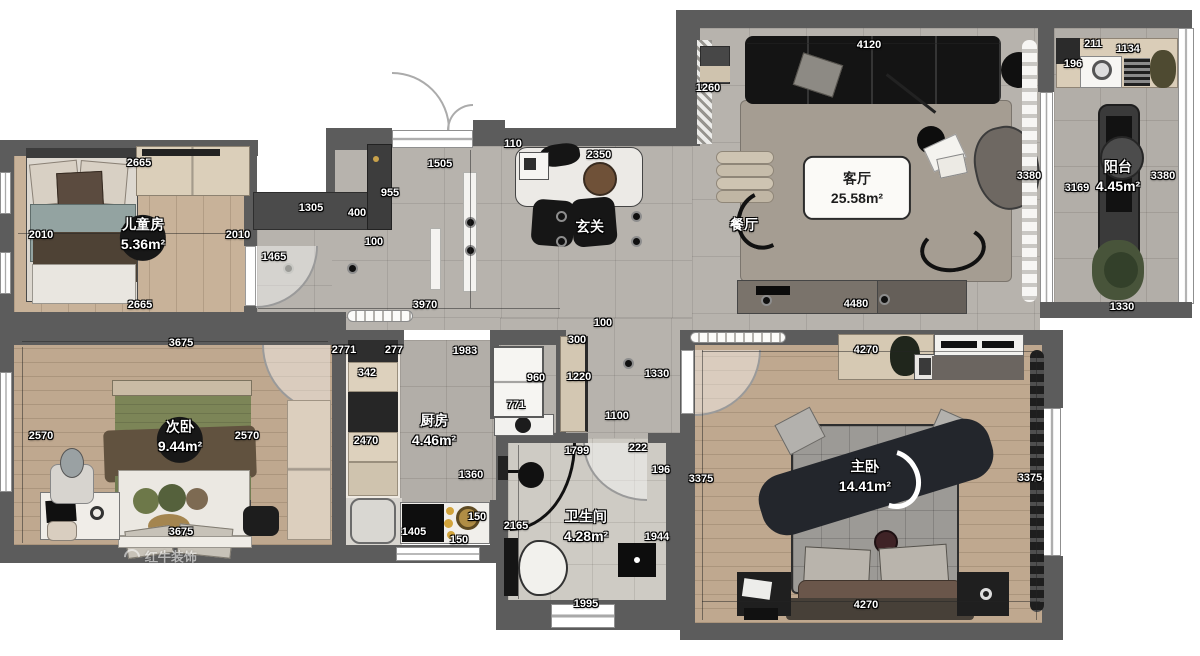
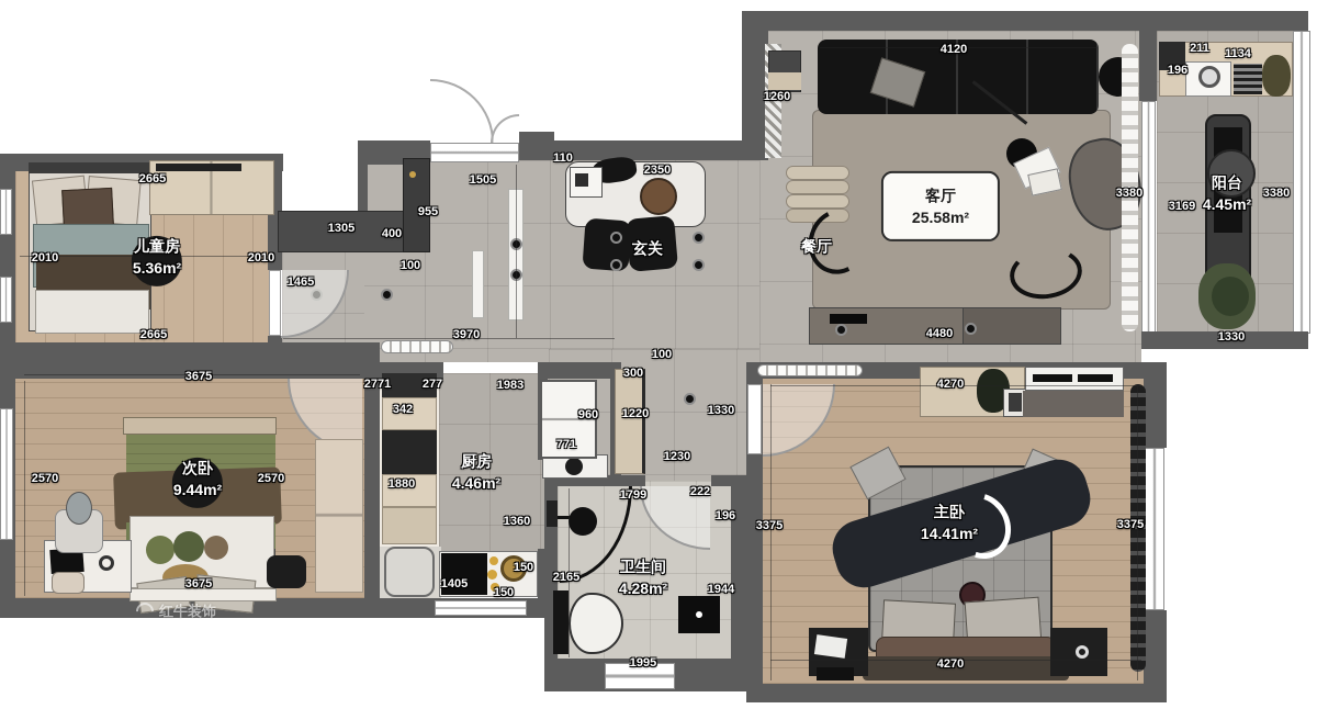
  红牛装饰
  2665
  2010
  2010
  1465
  2665
  3970
  1305
  400
  955
  100
  1505
  110
  2350
  100
  300
  1220
  1330
- 1100
+ 1230
  1260
  4120
  4480
  3380
  3169
  3380
  211
  1134
  196
  1330
  4270
  4270
  3375
  3375
  2771
  277
  1983
  342
  960
  771
- 2470
+ 1880
  1360
  1405
  150
  150
  2165
  1799
  222
  196
  1944
  1995
  2570
  2570
  3675
  3675
  儿童房
  5.36m²
  次卧
  9.44m²
  厨房
  4.46m²
  卫生间
  4.28m²
  玄关
  餐厅
  客厅
  25.58m²
  主卧
  14.41m²
  阳台
  4.45m²
